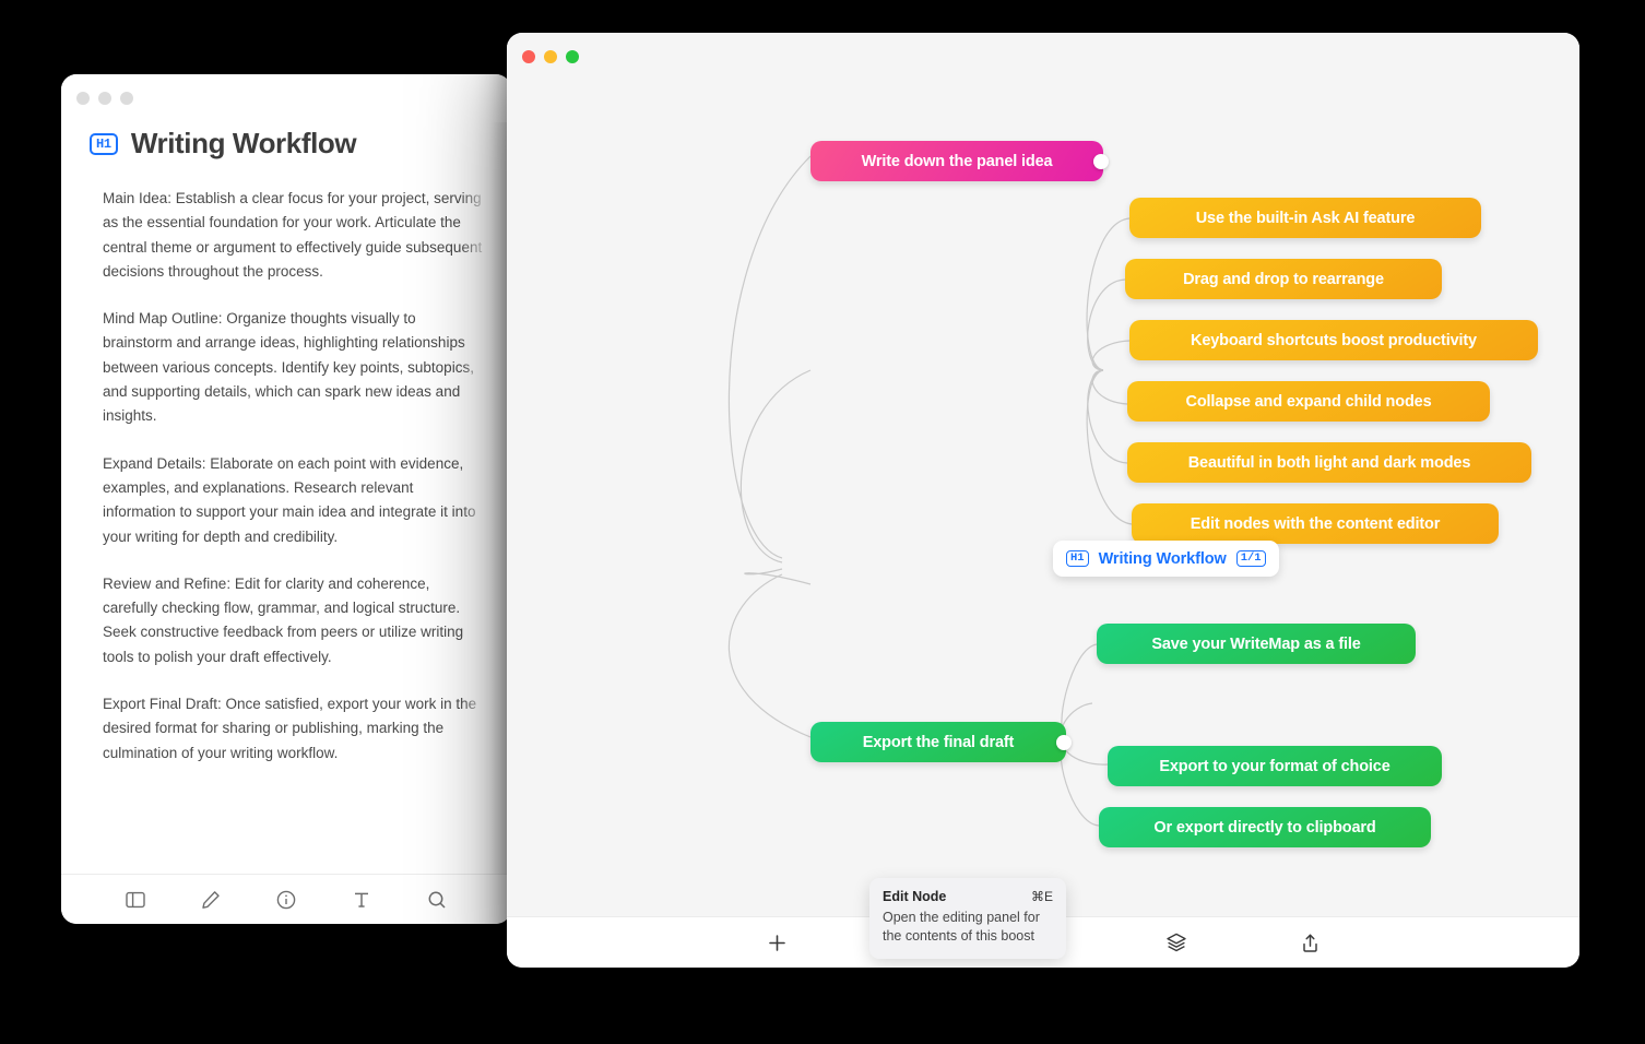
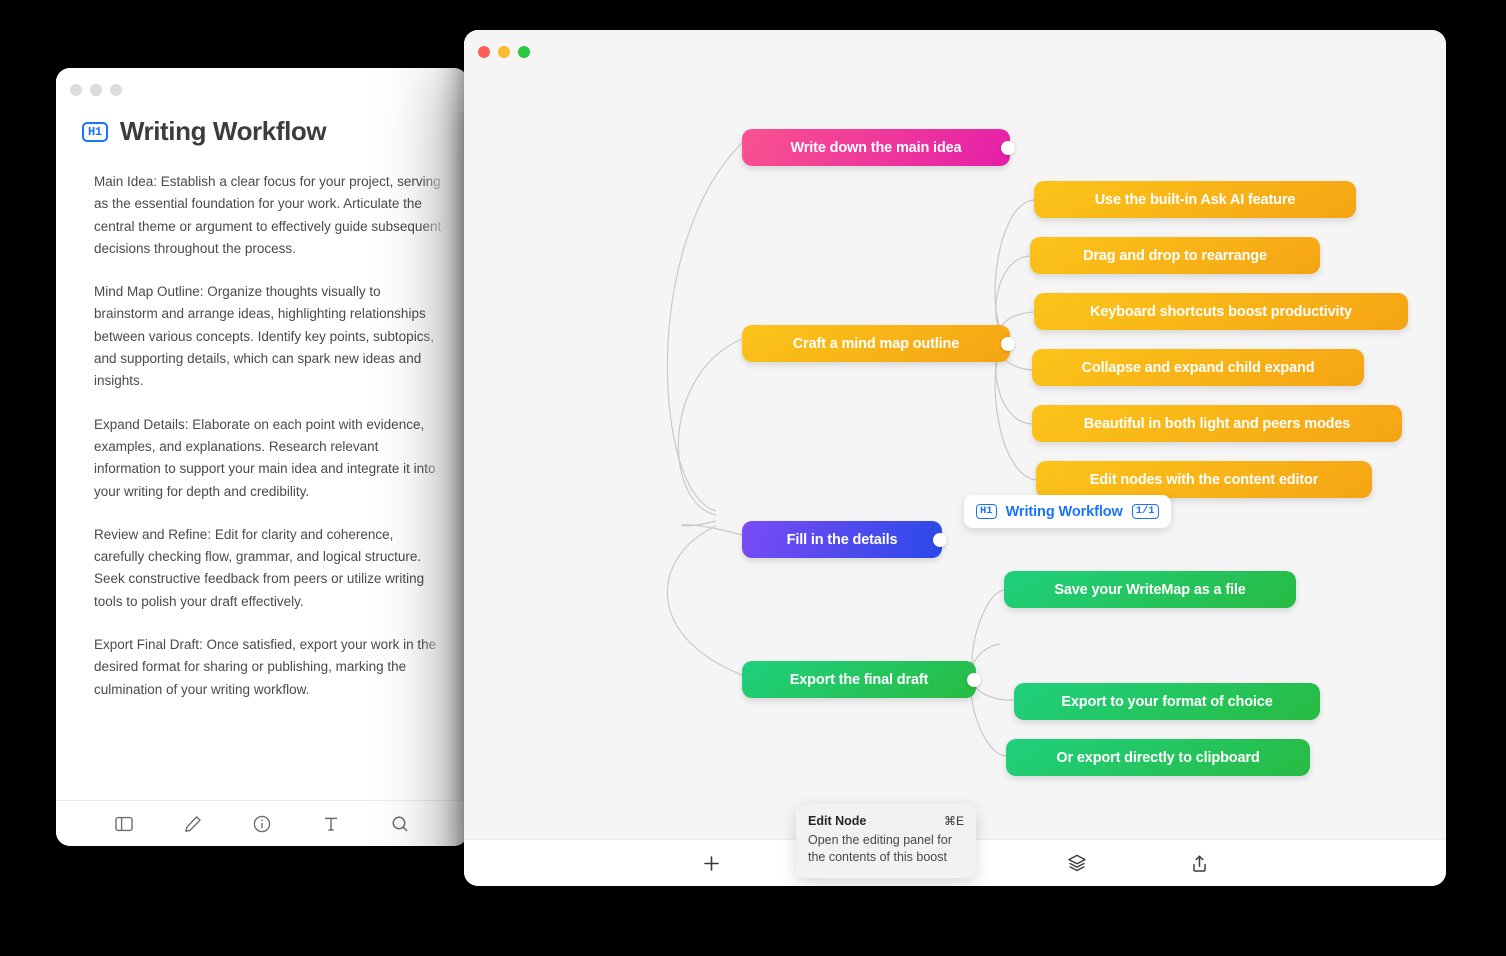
  H1
  Writing Workflow
  Main Idea: Establish a clear focus for your project, serv as the essential foundation for your work. Articulate the central theme or argument to effectively guide subsequ decisions throughout the process.
  Mind Map Outline: Organize thoughts visually to brainstorm and arrange ideas, highlighting relationship between various concepts. Identify key points, subtopic and supporting details, which can spark new ideas and insights.
  Expand Details: Elaborate on each point with evidence examples, and explanations. Research relevant information to support your main idea and integrate it in your writing for depth and credibility.
  Review and Refine: Edit for clarity and coherence, carefully checking flow, grammar, and logical structure. Seek constructive feedback from peers or utilize writing tools to polish your draft effectively.
  Export Final Draft: Once satisfied, export your work in t desired format for sharing or publishing, marking the culmination of your writing workflow.
  H1
  Writing Workflow
  1/1
- Write down the panel idea
+ Write down the main idea
+ Craft a mind map outline
+ Fill in the details
  Export the final draft
  Use the built-in Ask AI feature
  Drag and drop to rearrange
  Keyboard shortcuts boost productivity
- Collapse and expand child nodes
+ Collapse and expand child expand
- Beautiful in both light and dark modes
+ Beautiful in both light and peers modes
  Edit nodes with the content editor
  Save your WriteMap as a file
  Export to your format of choice
  Or export directly to clipboard
  Edit Node
  ⌘E
  Open the editing panel for the contents of this boost
